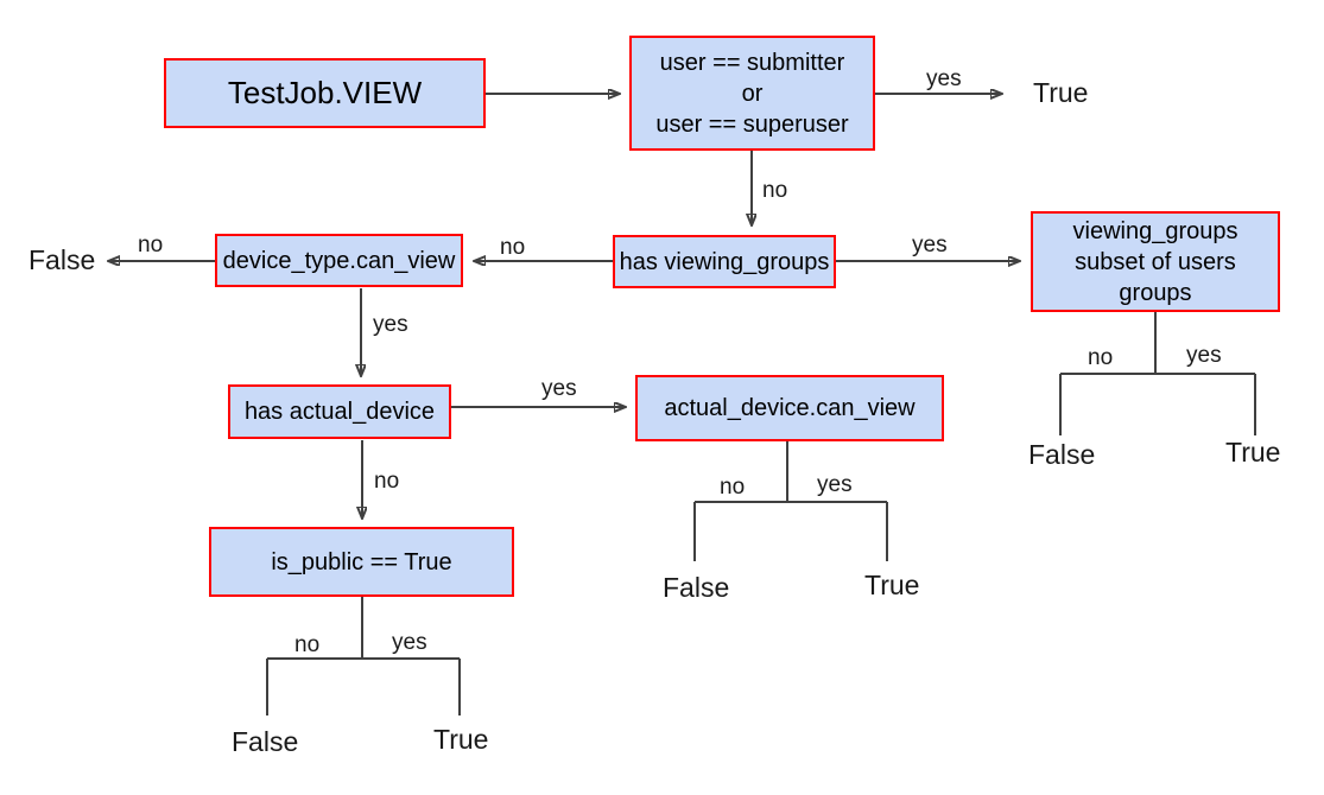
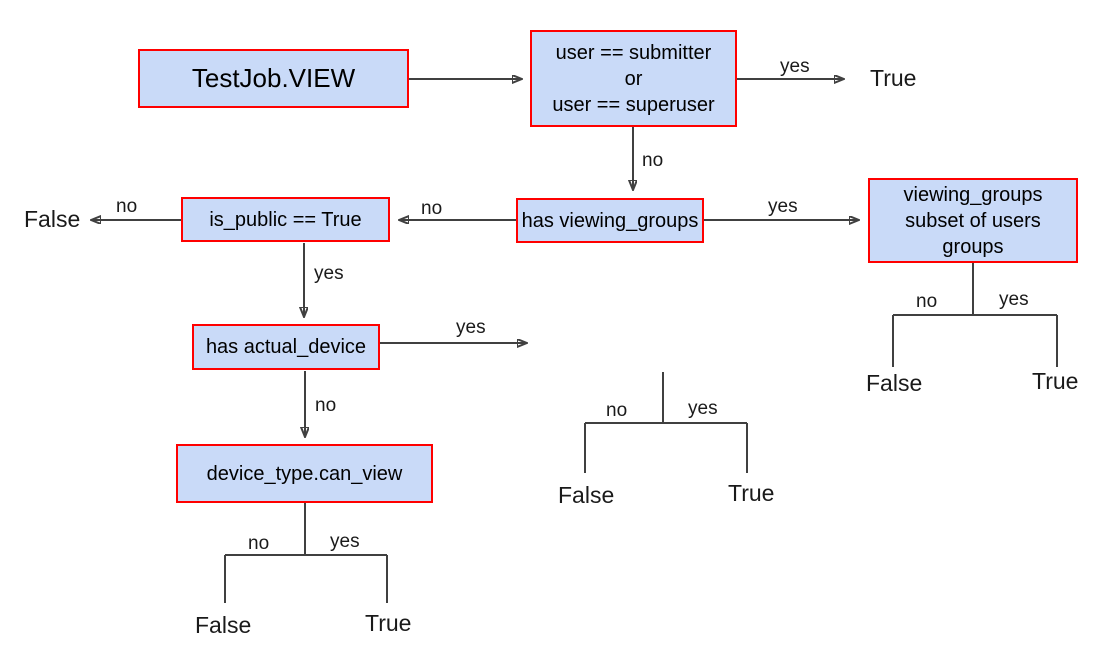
  TestJob.VIEW
  user == submitter
  or
  user == superuser
  has viewing_groups
  viewing_groups
  subset of users
  groups
- device_type.can_view
+ is_public == True
  has actual_device
- actual_device.can_view
- is_public == True
+ device_type.can_view
  yes
  no
  yes
  no
  no
  yes
  yes
  no
  no
  yes
  no
  yes
  no
  yes
  True
  False
  False
  True
  False
  True
  False
  True
